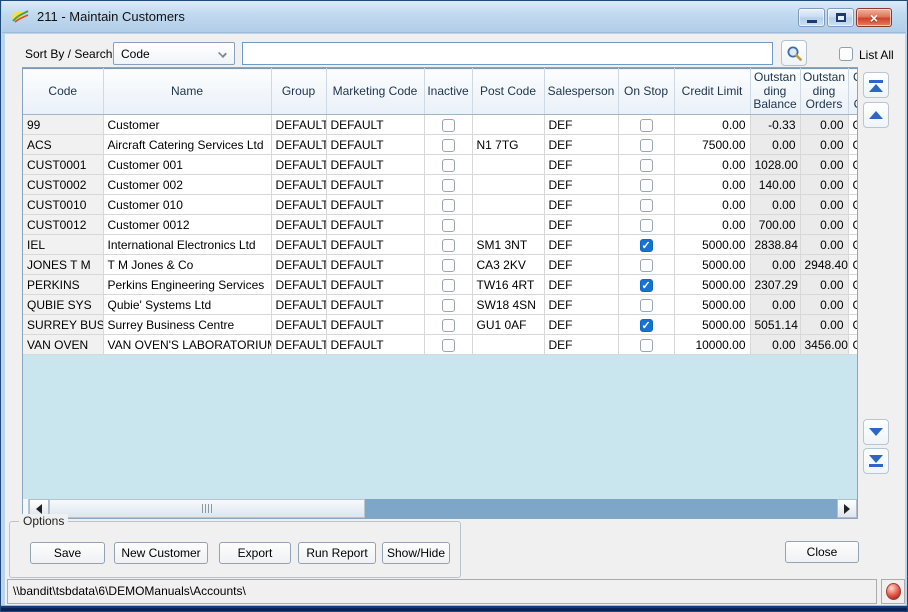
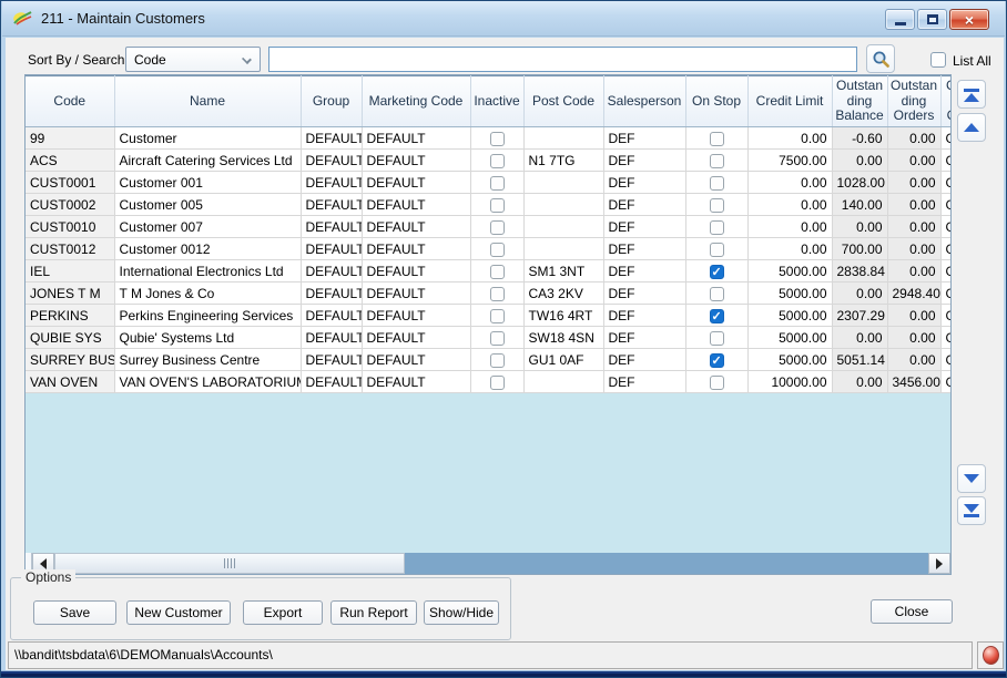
  211 - Maintain Customers
  ×
  Sort By / Search
  Code
  List All
  Code	Name	Group	Marketing Code	Inactive	Post Code	Salesperson	On Stop	Credit Limit	Outstanding Balance	Outstanding Orders
- 99	Customer	DEFAULT	DEFAULT			DEF		0.00	-0.33	0.00
+ 99	Customer	DEFAULT	DEFAULT			DEF		0.00	-0.60	0.00
  ACS	Aircraft Catering Services Ltd	DEFAULT	DEFAULT		N1 7TG	DEF		7500.00	0.00	0.00
  CUST0001	Customer 001	DEFAULT	DEFAULT			DEF		0.00	1028.00	0.00
- CUST0002	Customer 002	DEFAULT	DEFAULT			DEF		0.00	140.00	0.00
+ CUST0002	Customer 005	DEFAULT	DEFAULT			DEF		0.00	140.00	0.00
- CUST0010	Customer 010	DEFAULT	DEFAULT			DEF		0.00	0.00	0.00
+ CUST0010	Customer 007	DEFAULT	DEFAULT			DEF		0.00	0.00	0.00
  CUST0012	Customer 0012	DEFAULT	DEFAULT			DEF		0.00	700.00	0.00
  IEL	International Electronics Ltd	DEFAULT	DEFAULT		SM1 3NT	DEF		5000.00	2838.84	0.00
  JONES T M	T M Jones & Co	DEFAULT	DEFAULT		CA3 2KV	DEF		5000.00	0.00	2948.40
  PERKINS	Perkins Engineering Services	DEFAULT	DEFAULT		TW16 4RT	DEF		5000.00	2307.29	0.00
  QUBIE SYS	Qubie' Systems Ltd	DEFAULT	DEFAULT		SW18 4SN	DEF		5000.00	0.00	0.00
  SURREY BUS	Surrey Business Centre	DEFAULT	DEFAULT		GU1 0AF	DEF		5000.00	5051.14	0.00
  VAN OVEN	VAN OVEN'S LABORATORIU	DEFAULT	DEFAULT			DEF		10000.00	0.00	3456.00
  Options
  Save
  New Customer
  Export
  Run Report
  Show/Hide
  Close
  \\bandit\tsbdata\6\DEMOManuals\Accounts\
